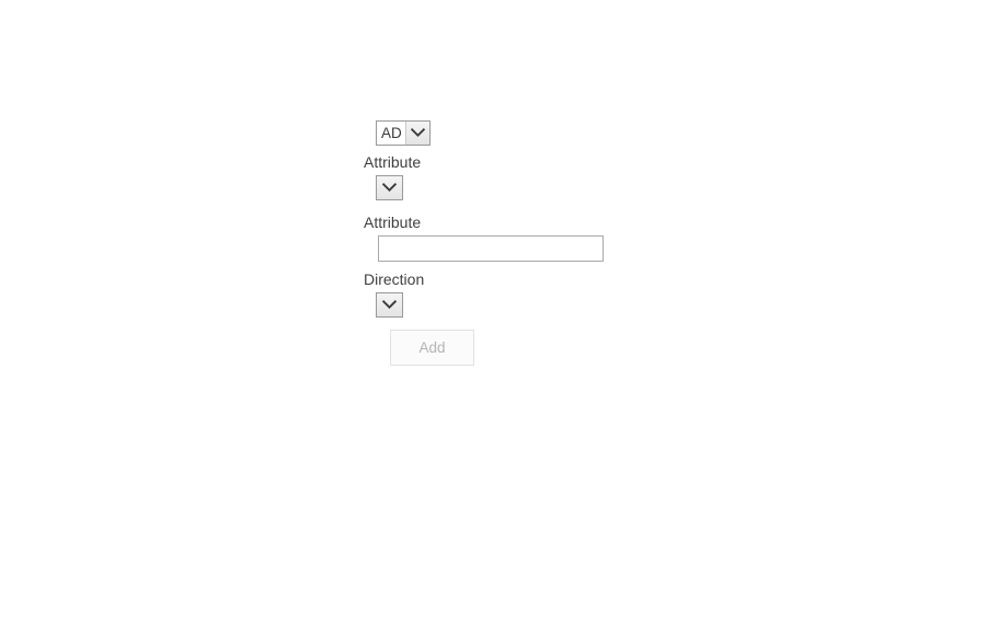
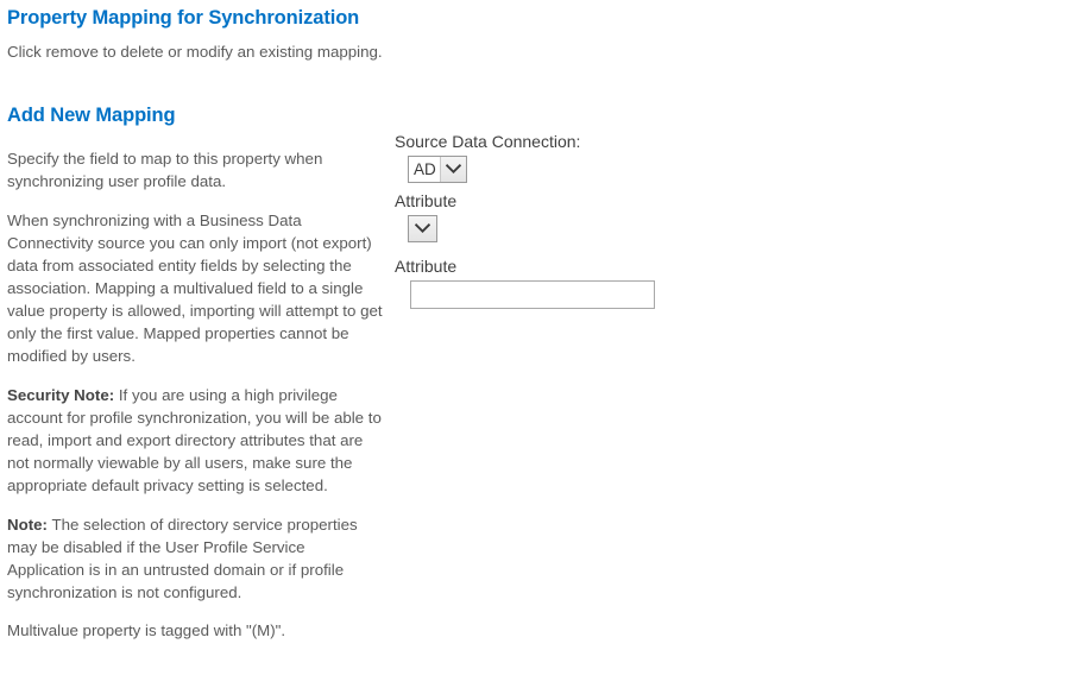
+ Property Mapping for Synchronization
+ Click remove to delete or modify an existing mapping.
+ Add New Mapping
+ Specify the field to map to this property when synchronizing user profile data.
+ When synchronizing with a Business Data Connectivity source you can only import (not export) data from associated entity fields by selecting the association. Mapping a multivalued field to a single value property is allowed, importing will attempt to get only the first value. Mapped properties cannot be modified by users.
+ Security Note: If you are using a high privilege account for profile synchronization, you will be able to read, import and export directory attributes that are not normally viewable by all users, make sure the appropriate default privacy setting is selected.
+ Note: The selection of directory service properties may be disabled if the User Profile Service Application is in an untrusted domain or if profile synchronization is not configured.
+ Multivalue property is tagged with "(M)".
+ Source Data Connection:
  AD
  Attribute
  Attribute
- Direction
- Add
